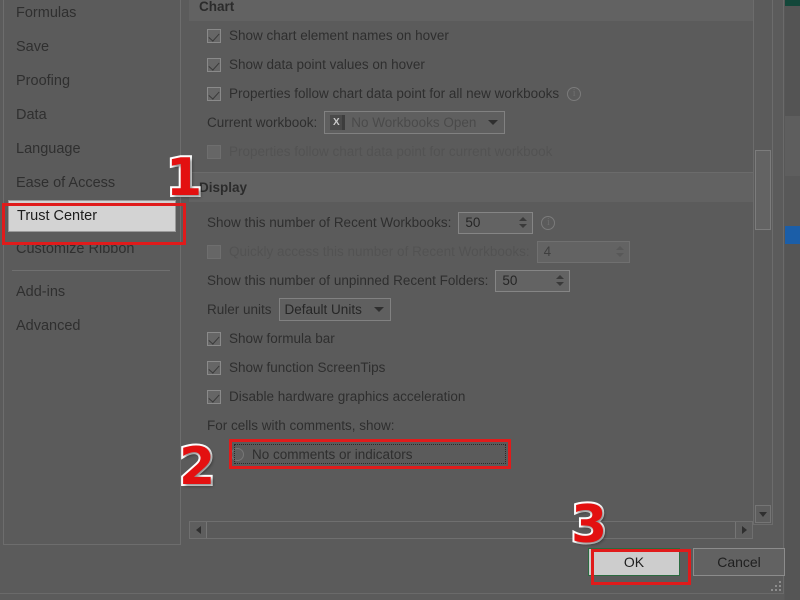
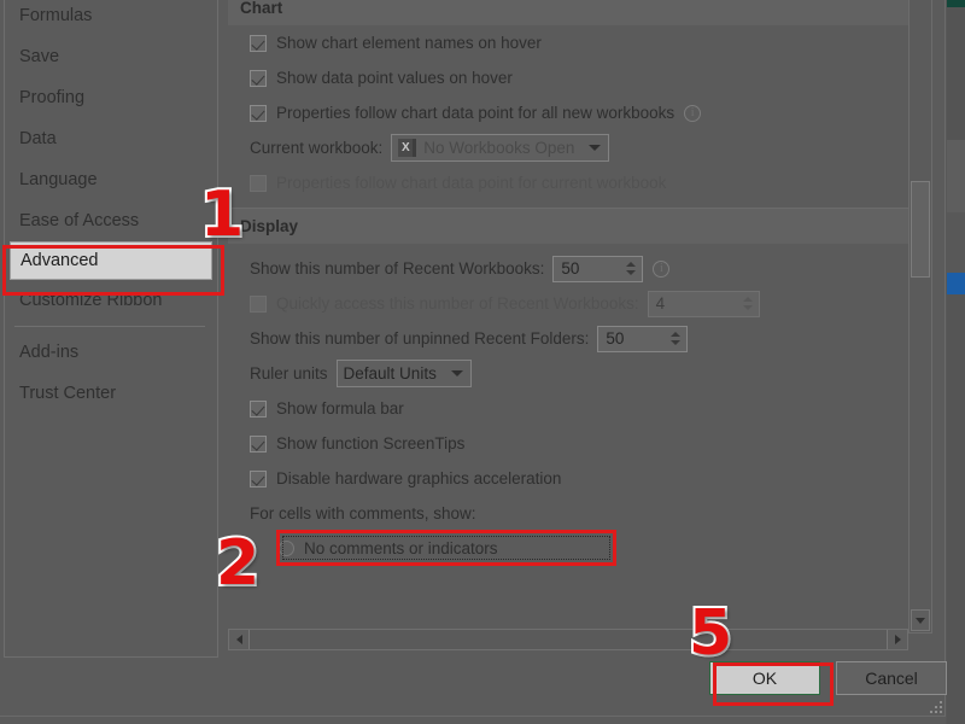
  Formulas
  Save
  Proofing
  Data
  Language
  Ease of Access
- Trust Center
+ Advanced
  Customize Ribbon
  Add-ins
- Advanced
+ Trust Center
  Chart
  Show chart element names on hover
  Show data point values on hover
  Properties follow chart data point for all new workbooks
  Current workbook:
  X
  Display
  Show this number of Recent Workbooks:
  50
  4
  Show this number of unpinned Recent Folders:
  50
  Ruler units
  Default Units
  Show formula bar
  Show function ScreenTips
  Disable hardware graphics acceleration
  For cells with comments, show:
  No comments or indicators
  OK
  Cancel
  1
  2
- 3
+ 5
